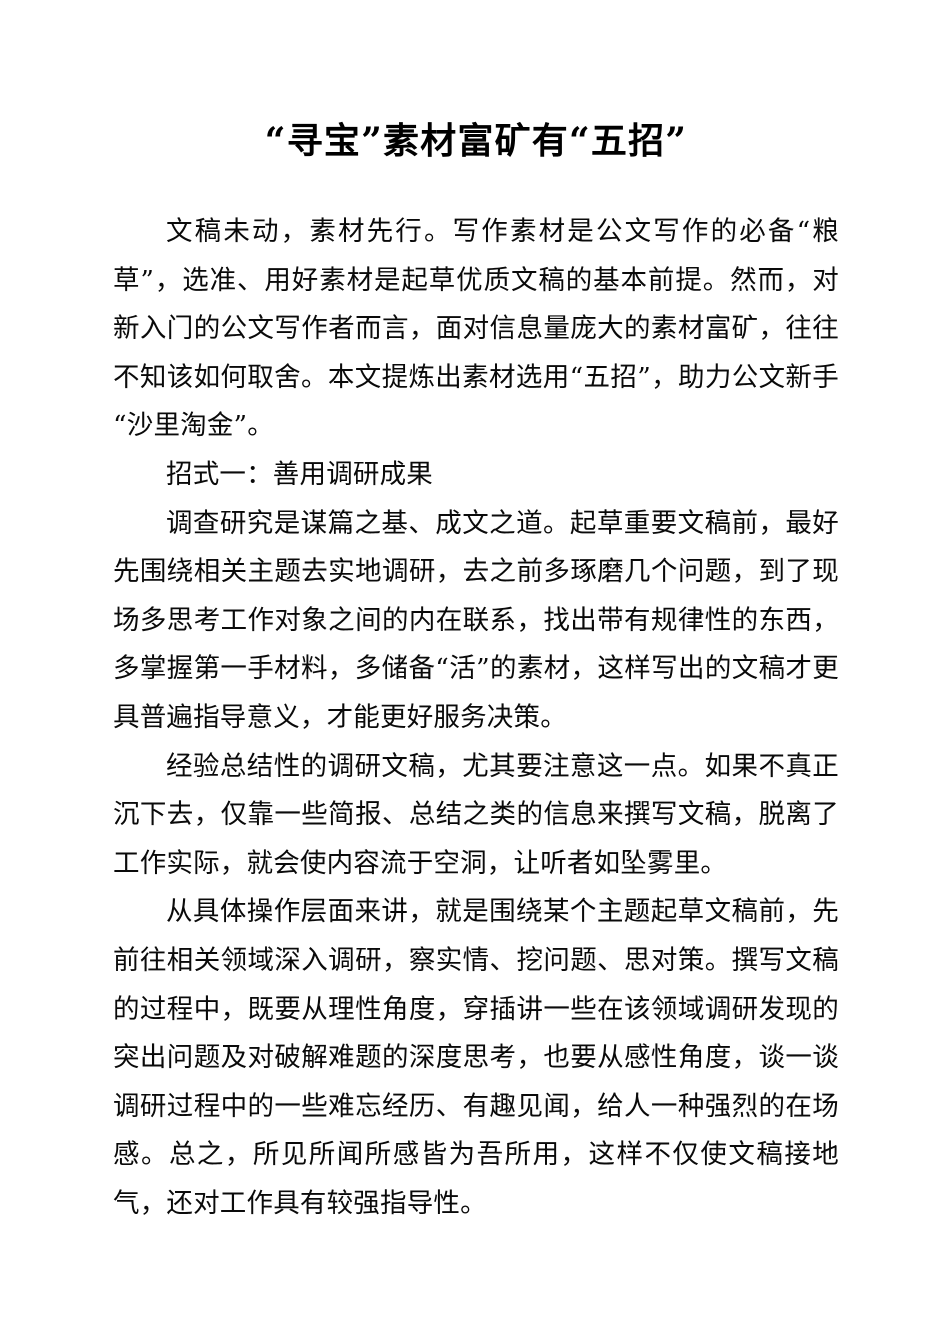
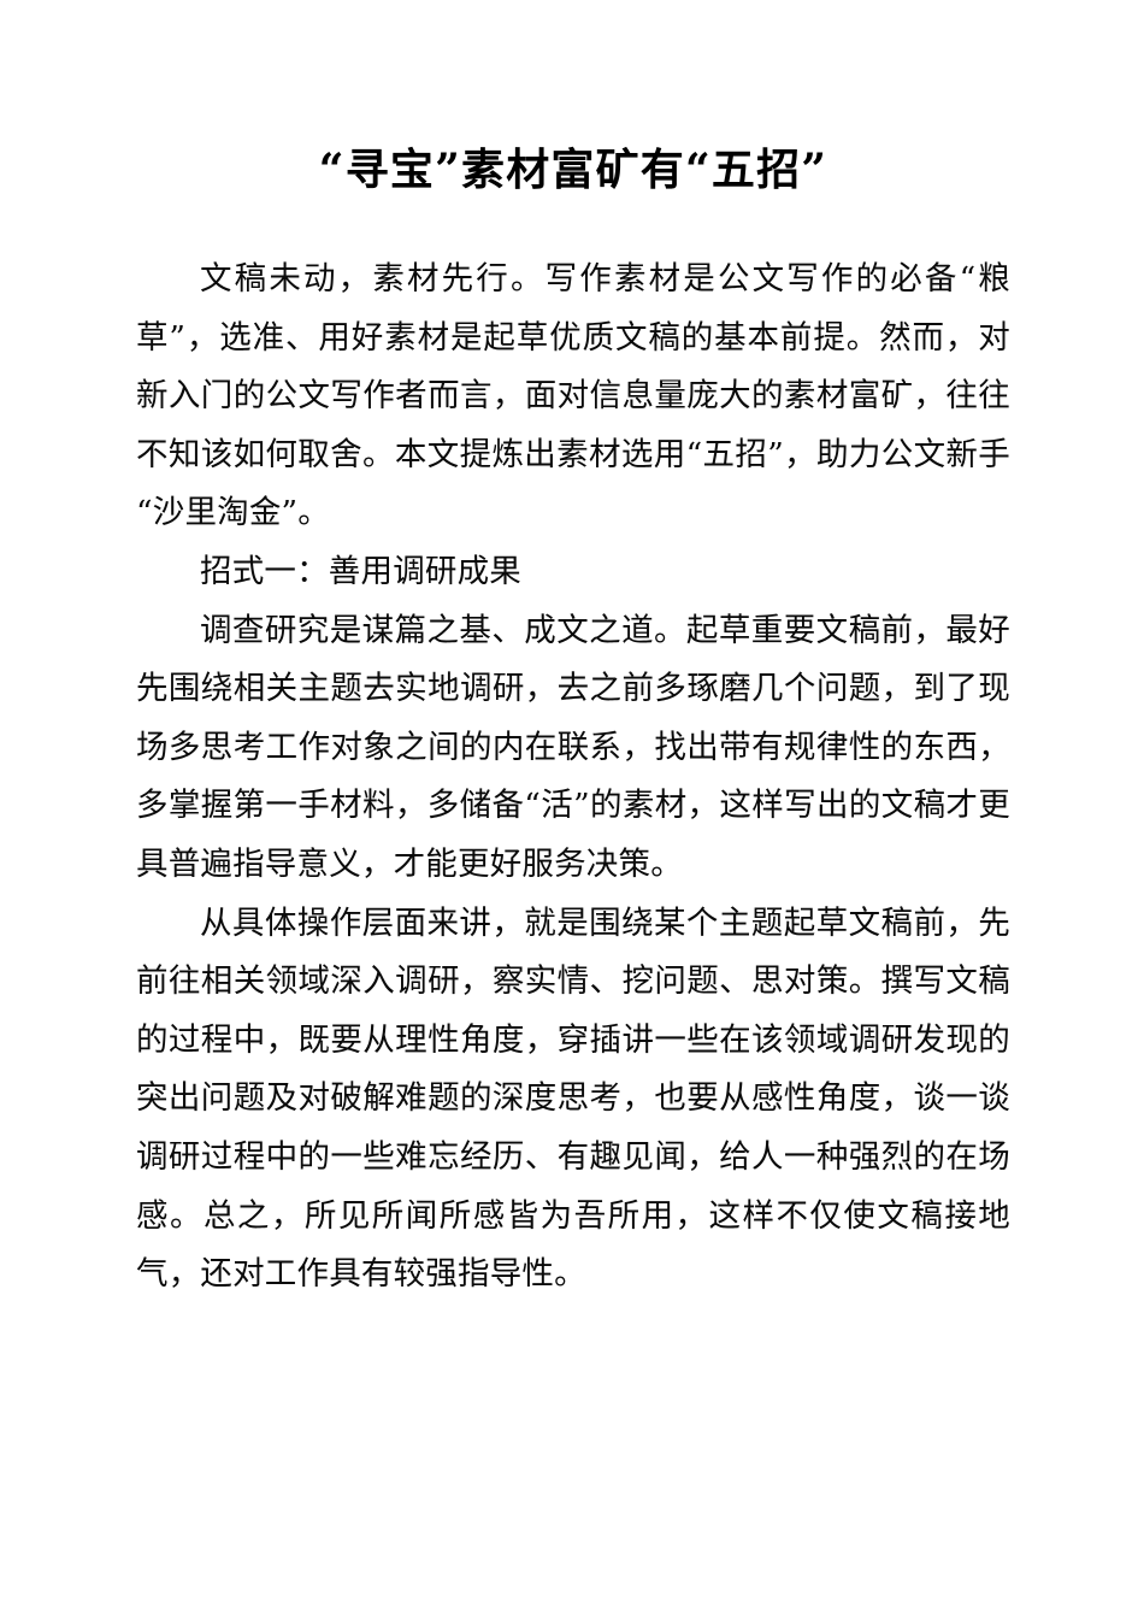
  “寻宝”素材富矿有“五招”
  文稿未动，素材先行。写作素材是公文写作的必备“粮草”，选准、用好素材是起草优质文稿的基本前提。然而，对新入门的公文写作者而言，面对信息量庞大的素材富矿，往往不知该如何取舍。本文提炼出素材选用“五招”，助力公文新手“沙里淘金”。
  招式一：善用调研成果
  调查研究是谋篇之基、成文之道。起草重要文稿前，最好先围绕相关主题去实地调研，去之前多琢磨几个问题，到了现场多思考工作对象之间的内在联系，找出带有规律性的东西，多掌握第一手材料，多储备“活”的素材，这样写出的文稿才更具普遍指导意义，才能更好服务决策。
- 经验总结性的调研文稿，尤其要注意这一点。如果不真正沉下去，仅靠一些简报、总结之类的信息来撰写文稿，脱离了工作实际，就会使内容流于空洞，让听者如坠雾里。
  从具体操作层面来讲，就是围绕某个主题起草文稿前，先前往相关领域深入调研，察实情、挖问题、思对策。撰写文稿的过程中，既要从理性角度，穿插讲一些在该领域调研发现的突出问题及对破解难题的深度思考，也要从感性角度，谈一谈调研过程中的一些难忘经历、有趣见闻，给人一种强烈的在场感。总之，所见所闻所感皆为吾所用，这样不仅使文稿接地气，还对工作具有较强指导性。
